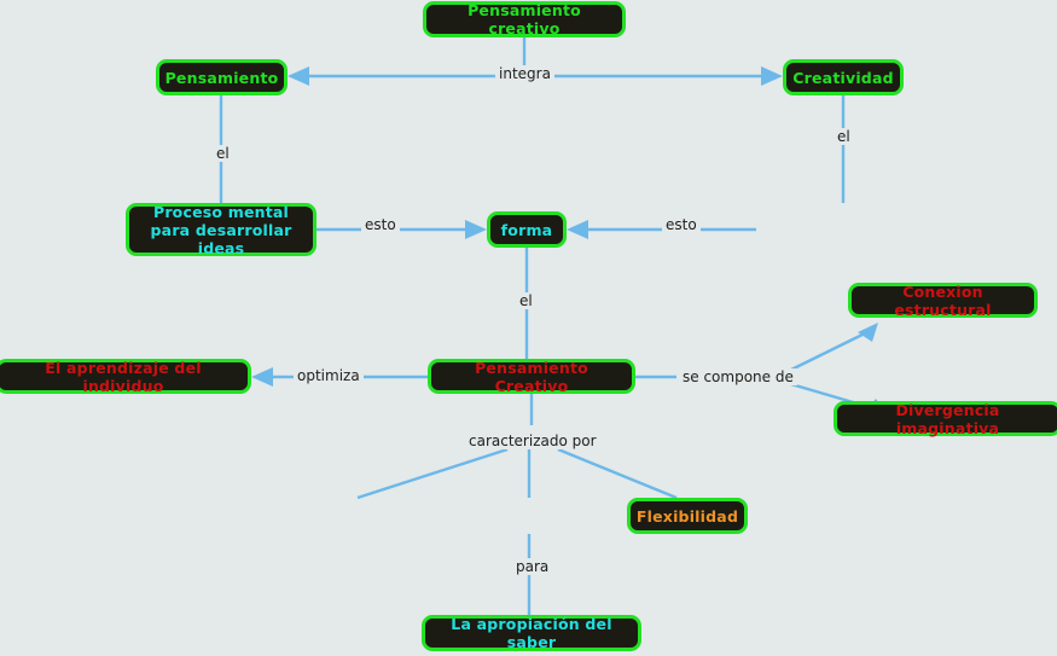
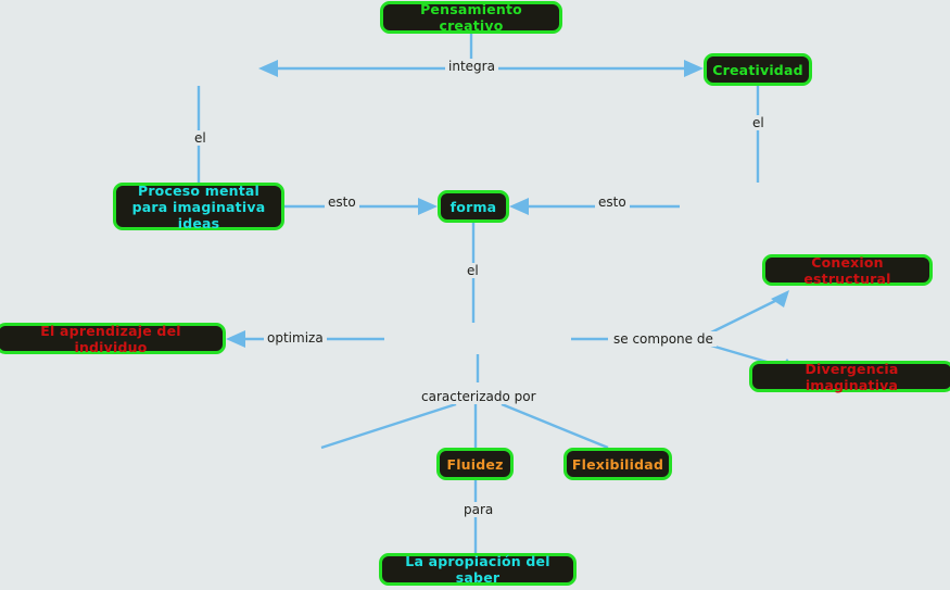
  Pensamiento creativo
- Pensamiento
  Creatividad
- Proceso mental para desarrollar ideas
+ Proceso mental para imaginativa ideas
  forma
  Conexion estructural
  El aprendizaje del individuo
- Pensamiento Creativo
  Divergencia imaginativa
+ Fluidez
  Flexibilidad
  La apropiación del saber
  integra
  el
  el
  esto
  esto
  el
  optimiza
  se compone de
  caracterizado por
  para
